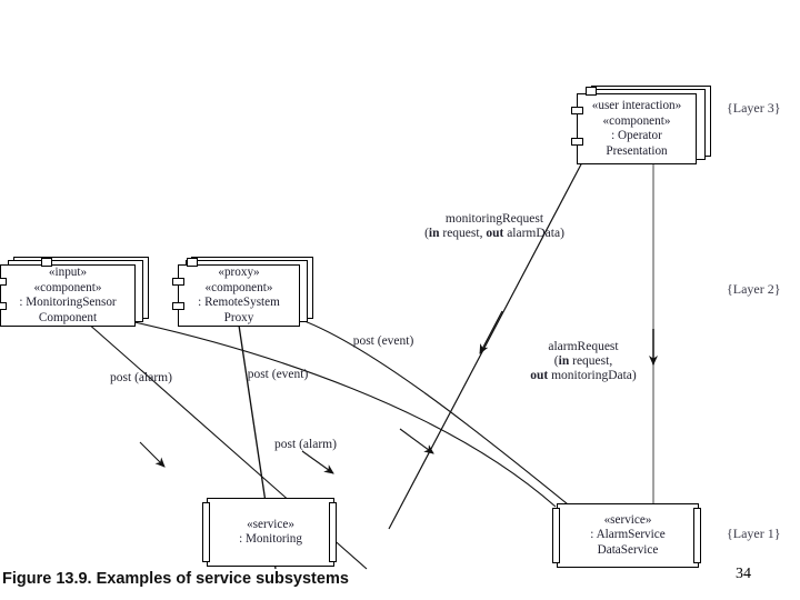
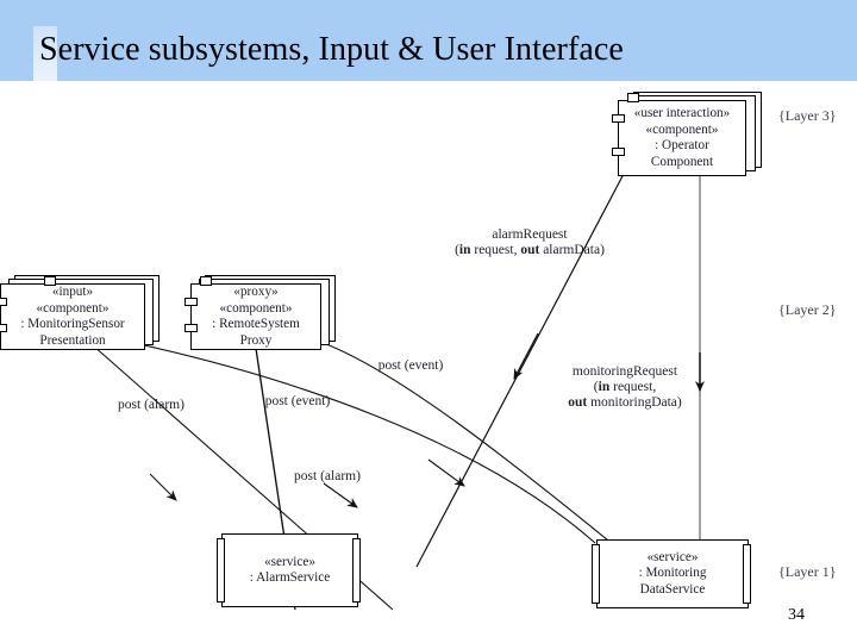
+ Service subsystems, Input & User Interface
  «input»
  «component»
  : MonitoringSensor
- Component
+ Presentation
  «proxy»
  «component»
  : RemoteSystem
  Proxy
  «user interaction»
  «component»
  : Operator
- Presentation
+ Component
  «service»
- : Monitoring
+ : AlarmService
  «service»
- : AlarmService
+ : Monitoring
  DataService
- monitoringRequest
+ alarmRequest
  (in request, out alarmData)
- alarmRequest
+ monitoringRequest
  (in request,
  out monitoringData)
  post (event)
  post (event)
  post (alarm)
  post (alarm)
  {Layer 3}
  {Layer 2}
  {Layer 1}
- Figure 13.9. Examples of service subsystems
  34
